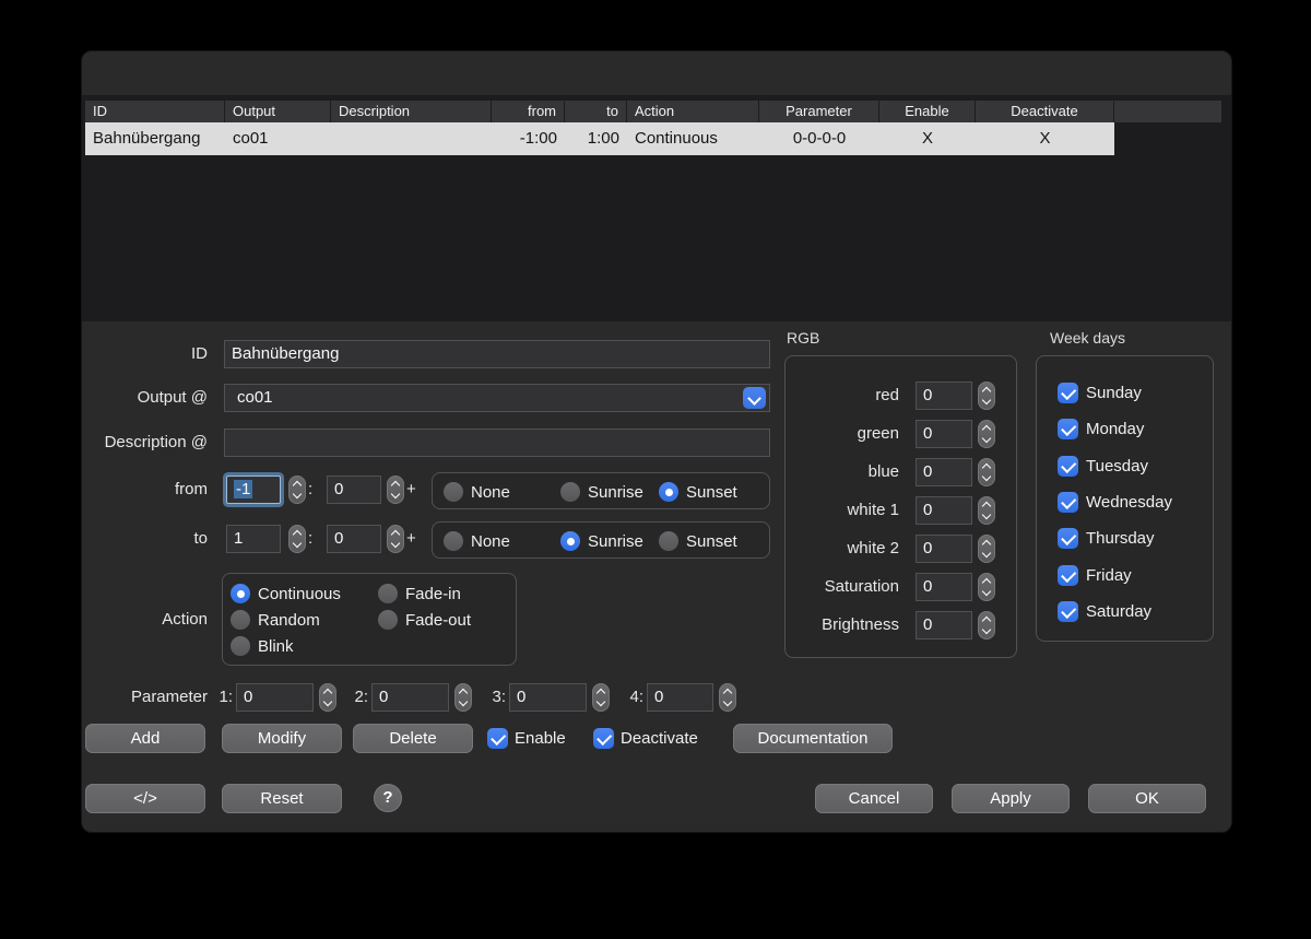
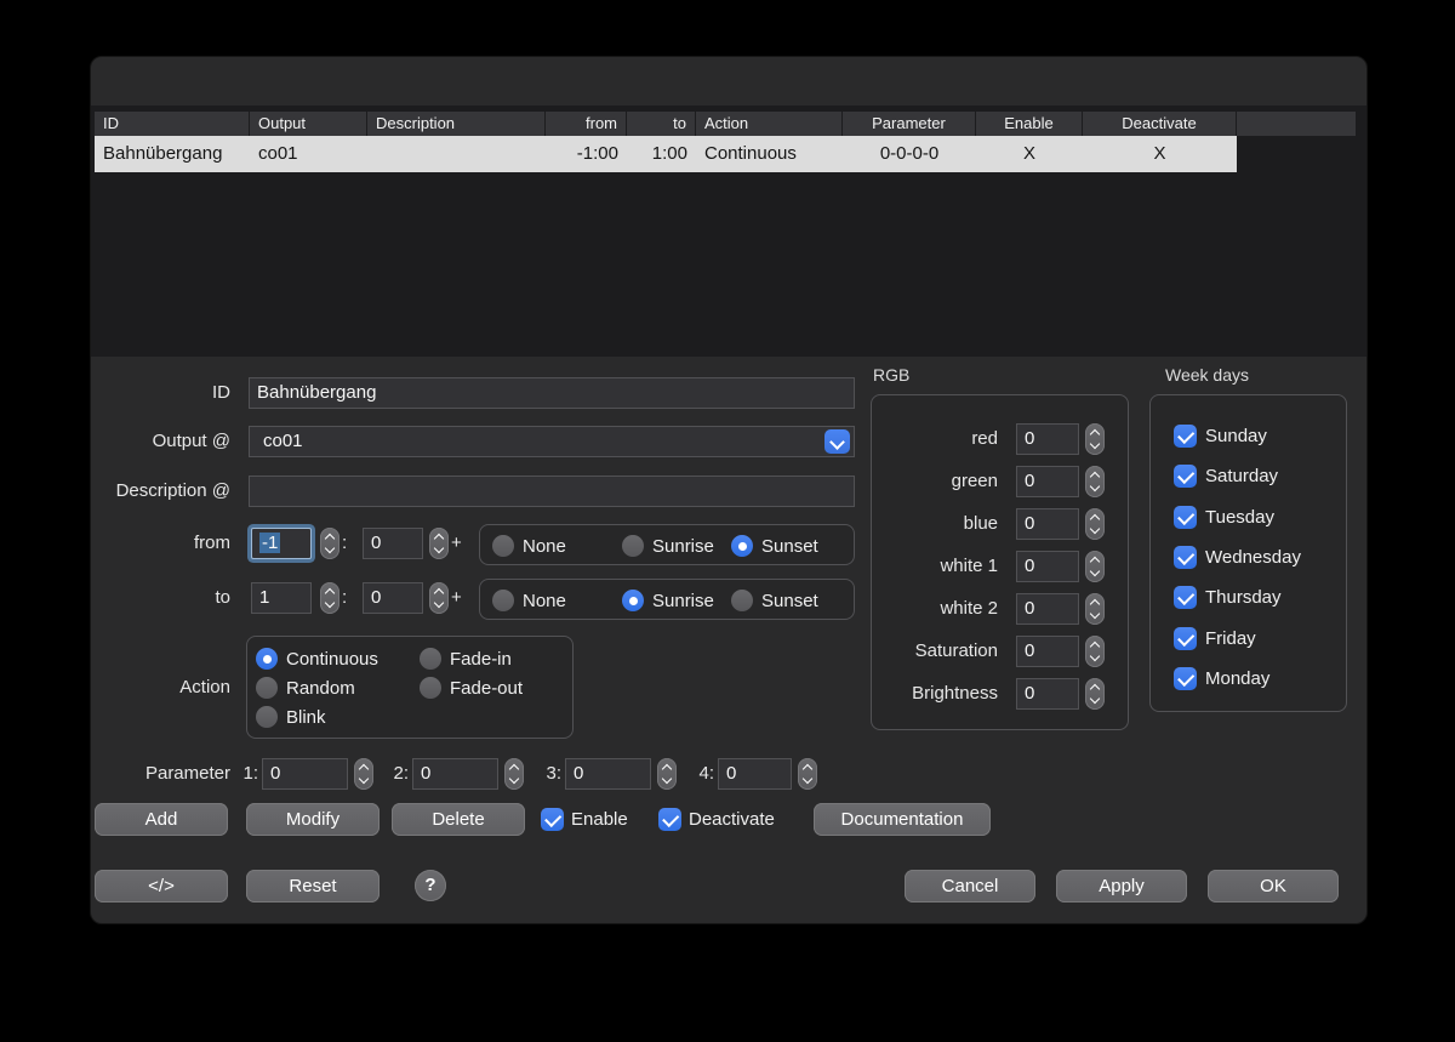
  ID
  Output
  Description
  from
  to
  Action
  Parameter
  Enable
  Deactivate
  Bahnübergang
  co01
  -1:00
  1:00
  Continuous
  0-0-0-0
  X
  X
  ID
  Bahnübergang
  Output @
  co01
  Description @
  from
  -1
  :
  0
  +
  None
  Sunrise
  Sunset
  to
  1
  :
  0
  +
  None
  Sunrise
  Sunset
  Action
  Continuous
  Fade-in
  Random
  Fade-out
  Blink
  Parameter
  1:
  0
  2:
  0
  3:
  0
  4:
  0
  Add
  Modify
  Delete
  Enable
  Deactivate
  Documentation
  </>
  Reset
  ?
  Cancel
  Apply
  OK
  RGB
  red
  0
  green
  0
  blue
  0
  white 1
  0
  white 2
  0
  Saturation
  0
  Brightness
  0
  Week days
  Sunday
- Monday
+ Saturday
  Tuesday
  Wednesday
  Thursday
  Friday
- Saturday
+ Monday
